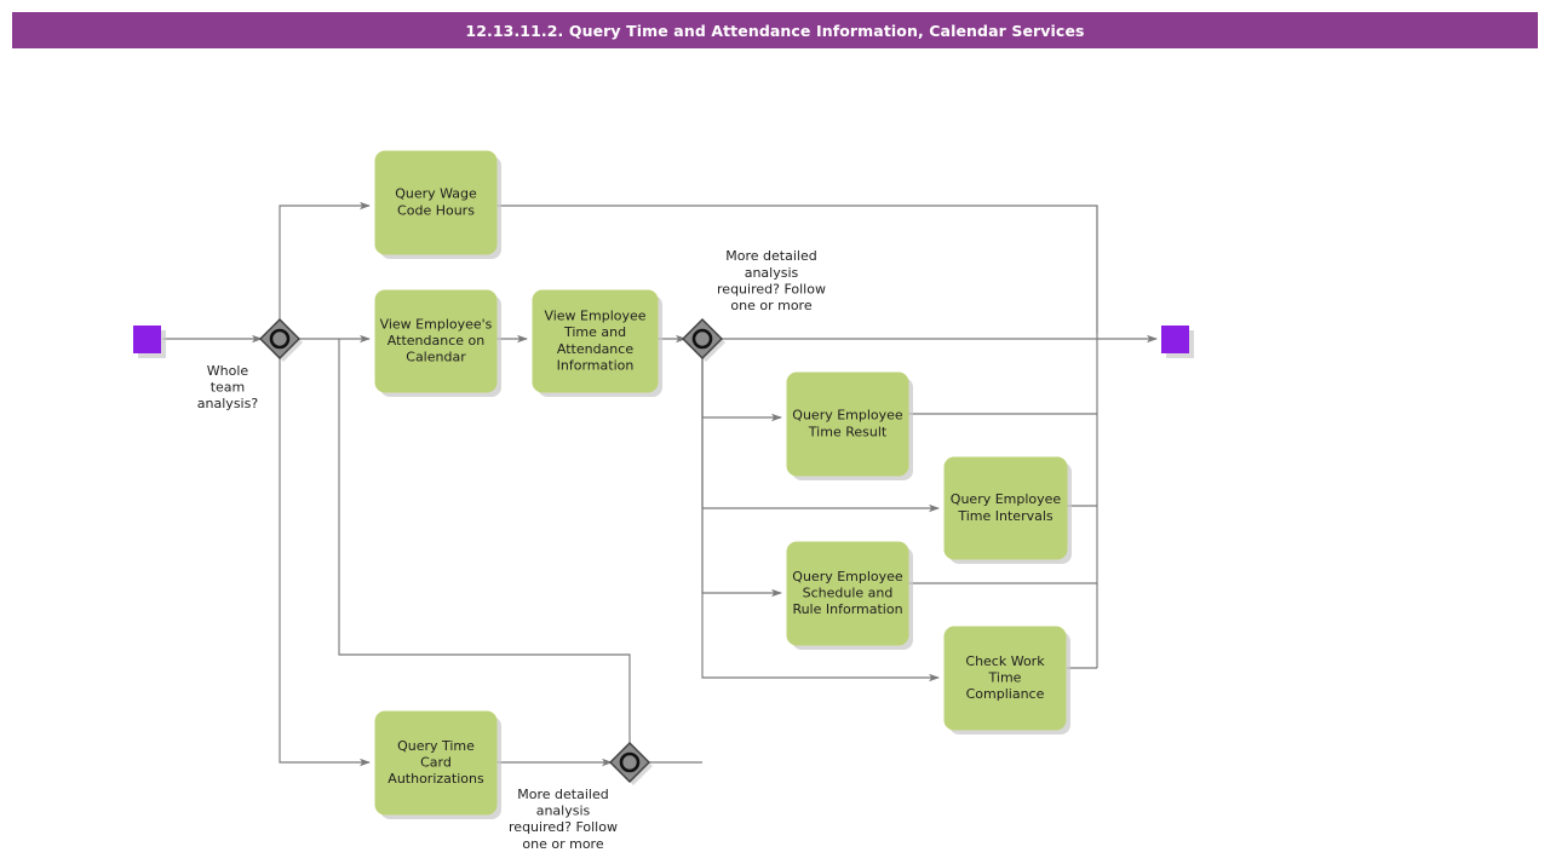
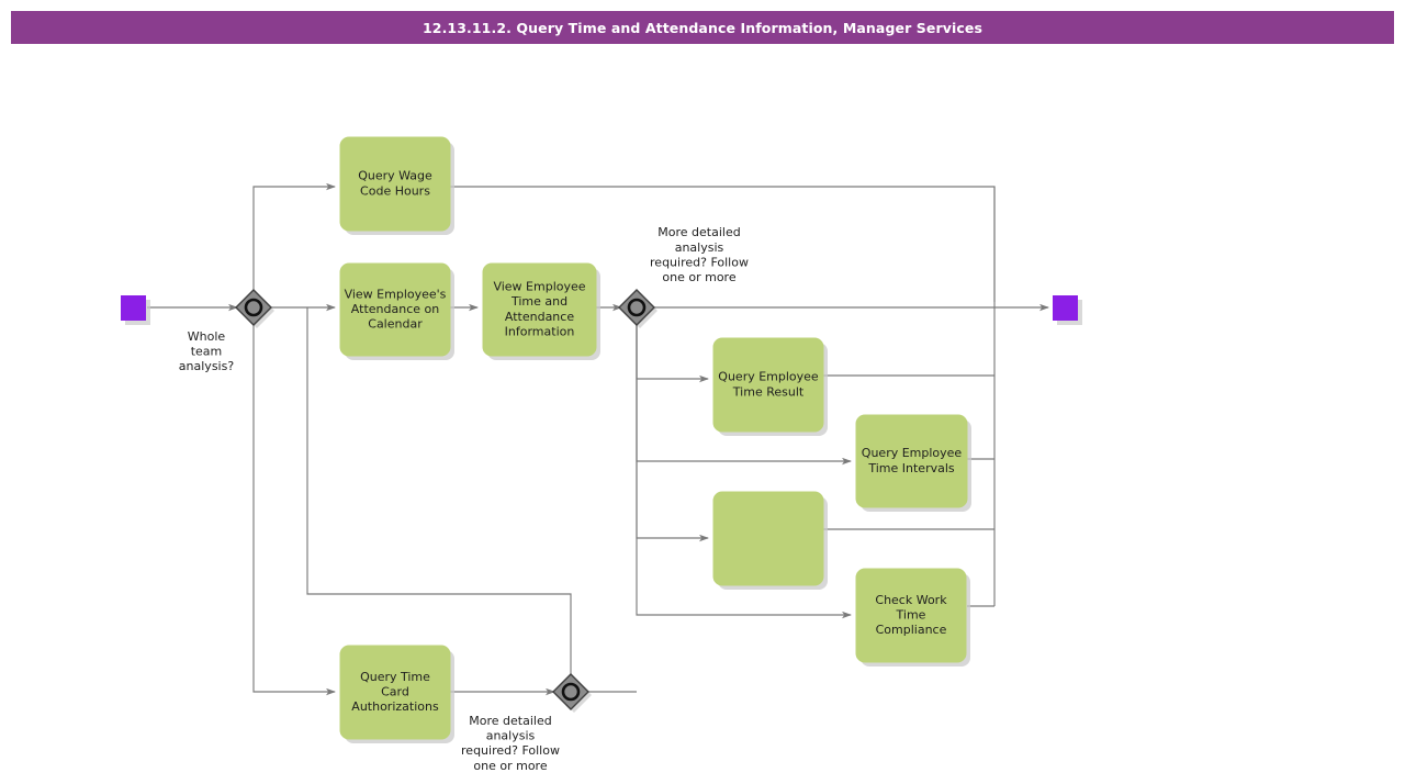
- 12.13.11.2. Query Time and Attendance Information, Calendar Services
+ 12.13.11.2. Query Time and Attendance Information, Manager Services
  Query Wage Code Hours
  View Employee's Attendance on Calendar
  View Employee Time and Attendance Information
  Query Employee Time Result
  Query Employee Time Intervals
- Query Employee Schedule and Rule Information
  Check Work Time Compliance
  Query Time Card Authorizations
  Whole team analysis?
  More detailed analysis required? Follow one or more
  More detailed analysis required? Follow one or more
